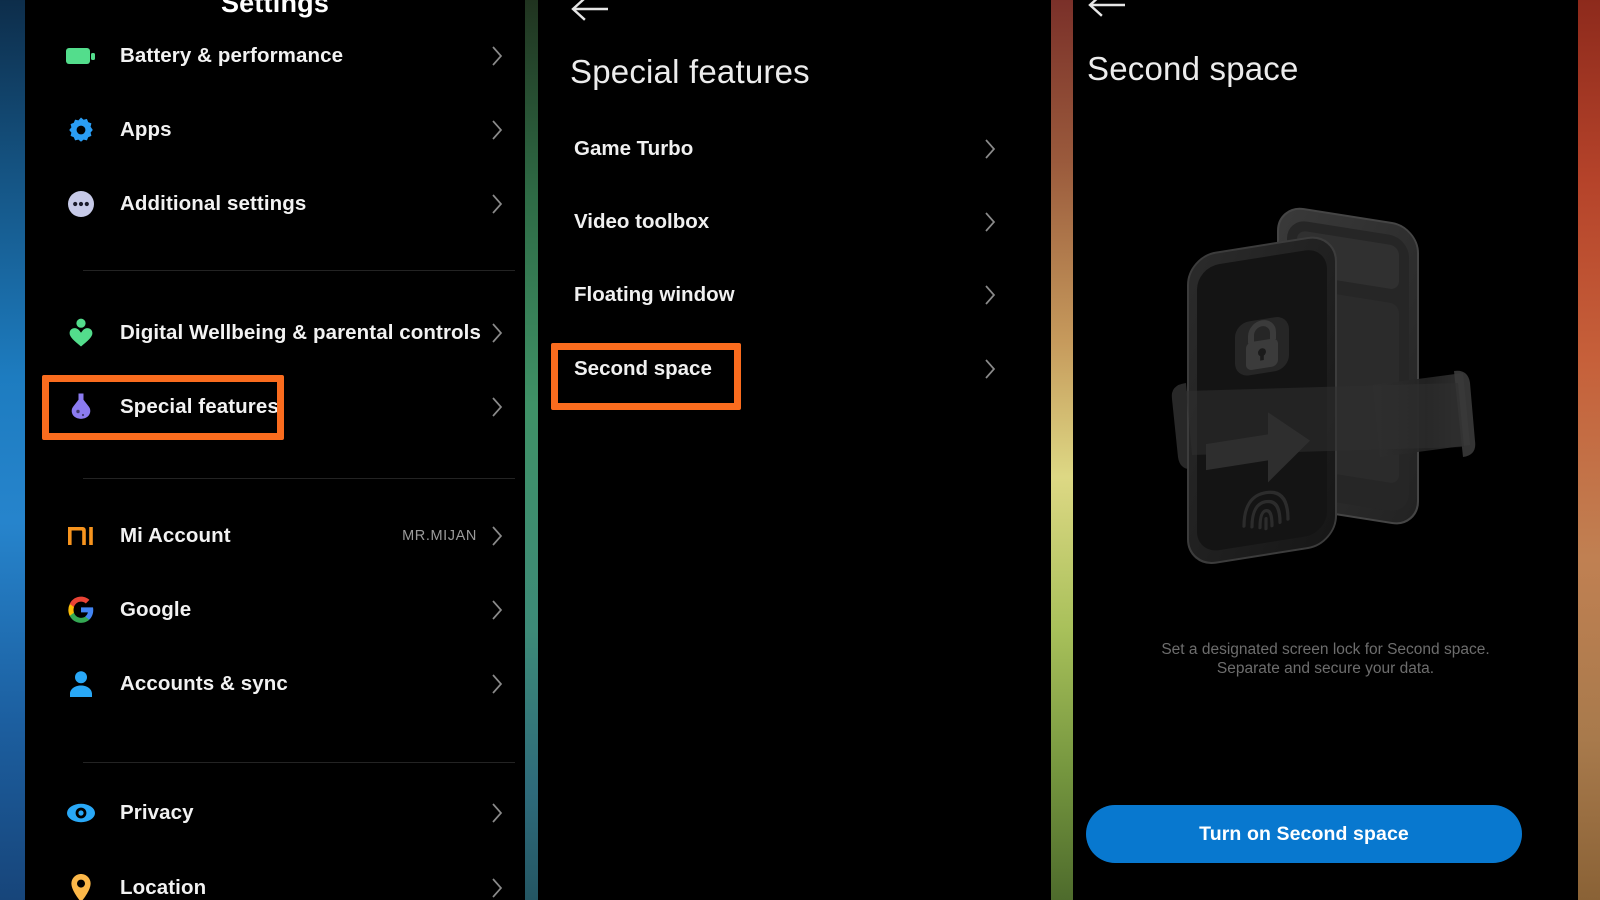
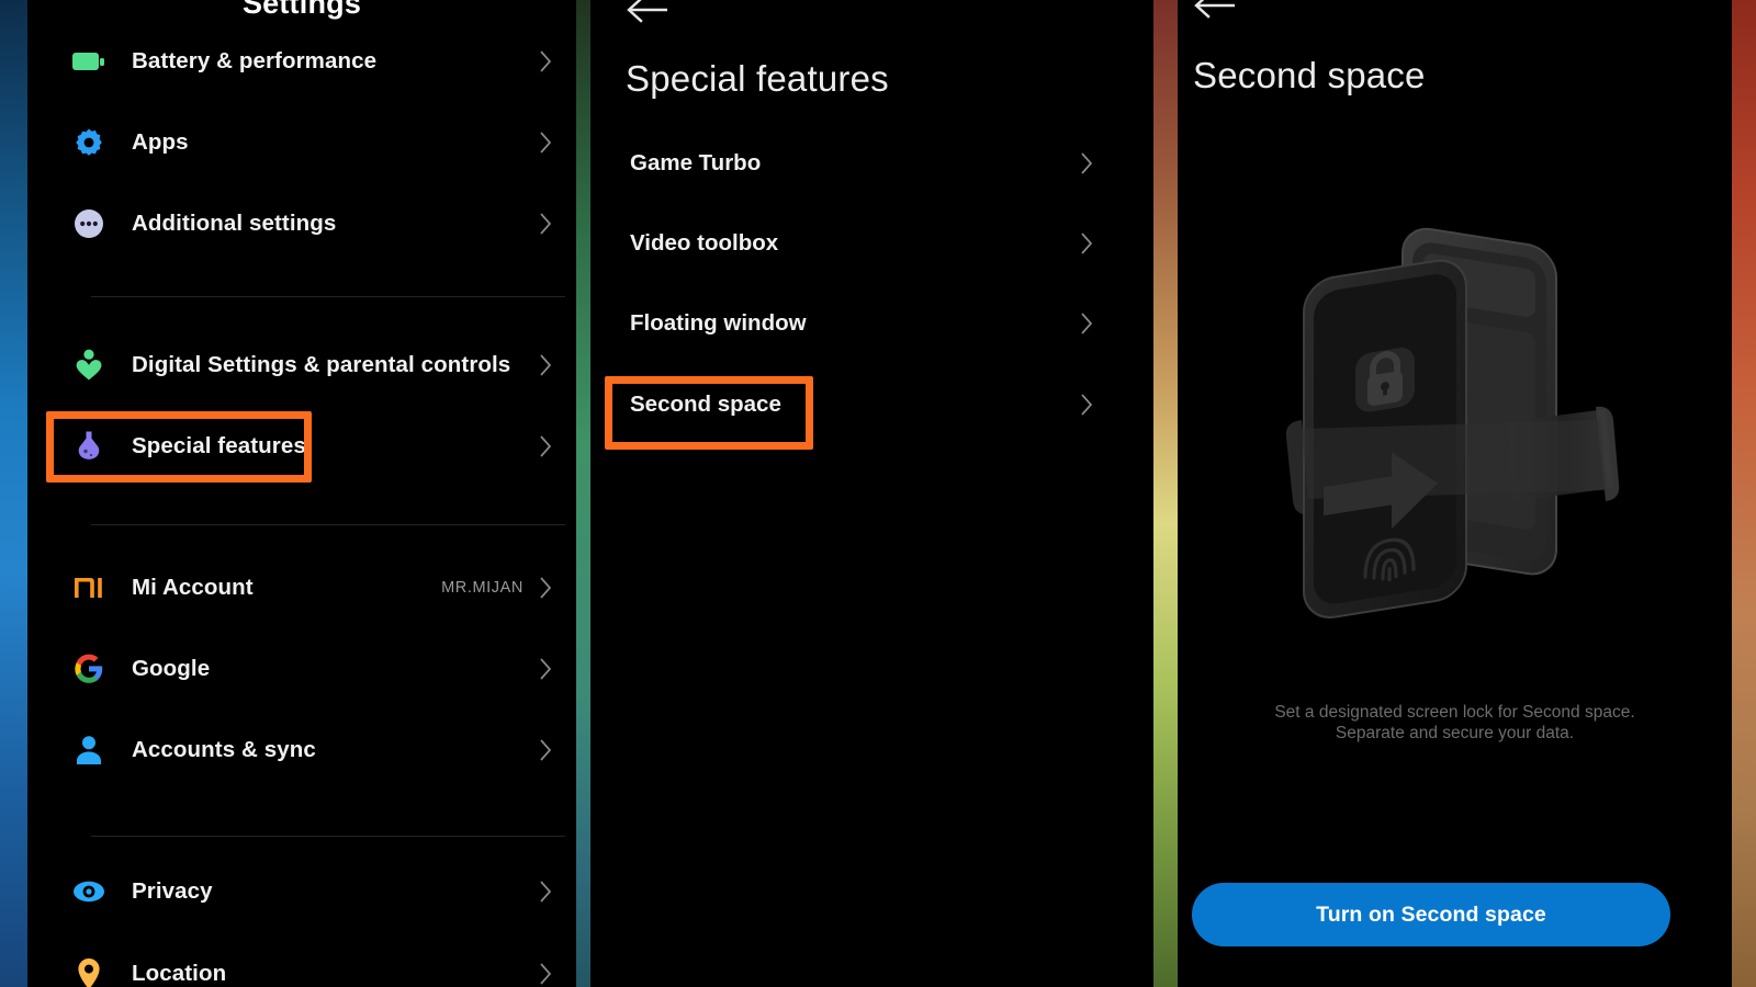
  Settings
  Battery & performance
  Apps
  Additional settings
- Digital Wellbeing & parental controls
+ Digital Settings & parental controls
  Special features
  Mi Account
  MR.MIJAN
  Google
  Accounts & sync
  Privacy
  Location
  Special features
  Game Turbo
  Video toolbox
  Floating window
  Second space
  Second space
  Set a designated screen lock for Second space.
  Separate and secure your data.
  Turn on Second space
